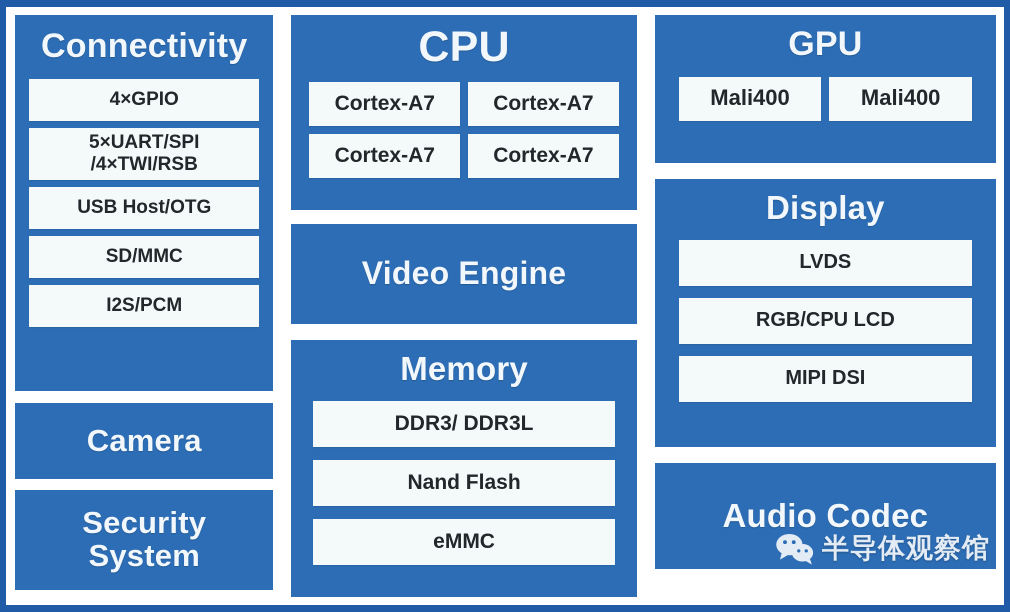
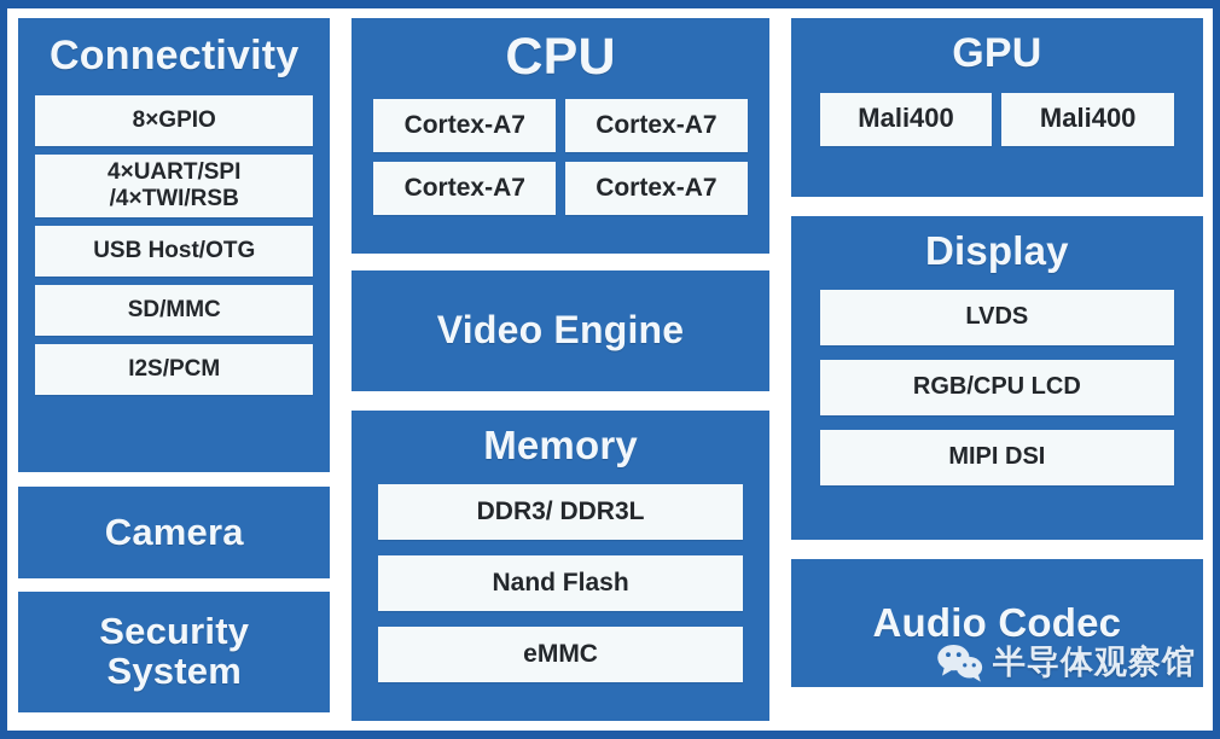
  Connectivity
- 4×GPIO
+ 8×GPIO
- 5×UART/SPI
+ 4×UART/SPI
  /4×TWI/RSB
  USB Host/OTG
  SD/MMC
  I2S/PCM
  Camera
  Security
  System
  CPU
  Cortex-A7
  Cortex-A7
  Cortex-A7
  Cortex-A7
  Video Engine
  Memory
  DDR3/ DDR3L
  Nand Flash
  eMMC
  GPU
  Mali400
  Mali400
  Display
  LVDS
  RGB/CPU LCD
  MIPI DSI
  Audio Codec
  半导体观察馆
